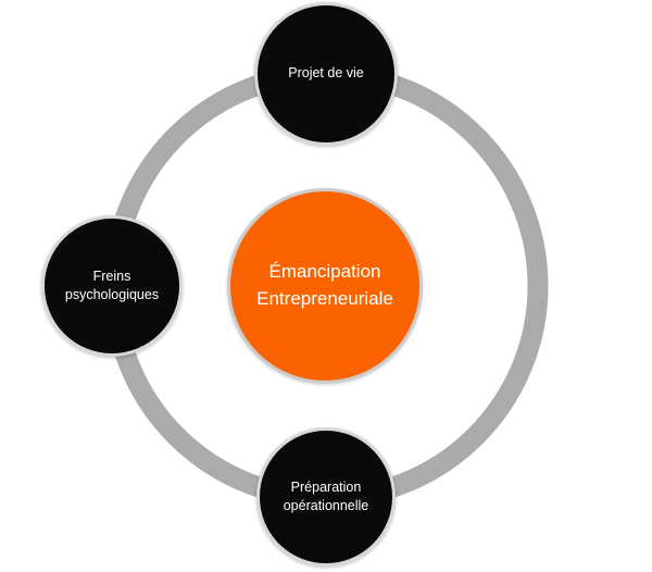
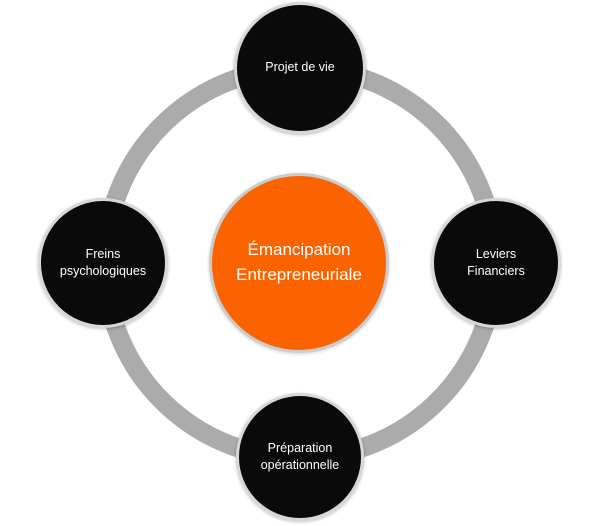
  Projet de vie
+ Leviers
+ Financiers
  Préparation
  opérationnelle
  Freins
  psychologiques
  Émancipation
  Entrepreneuriale
